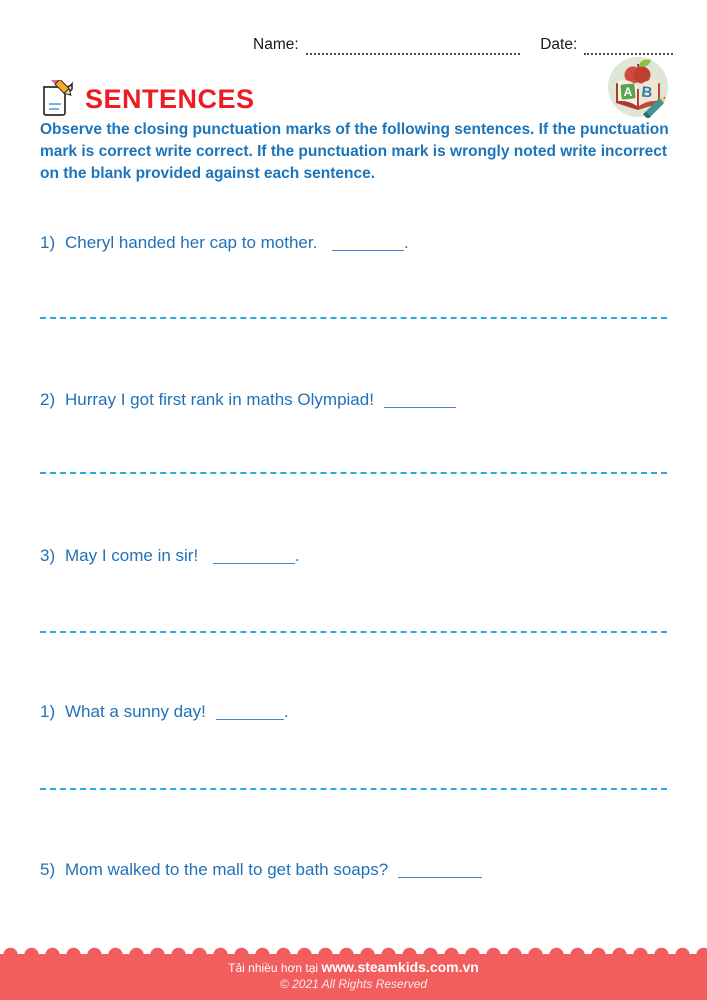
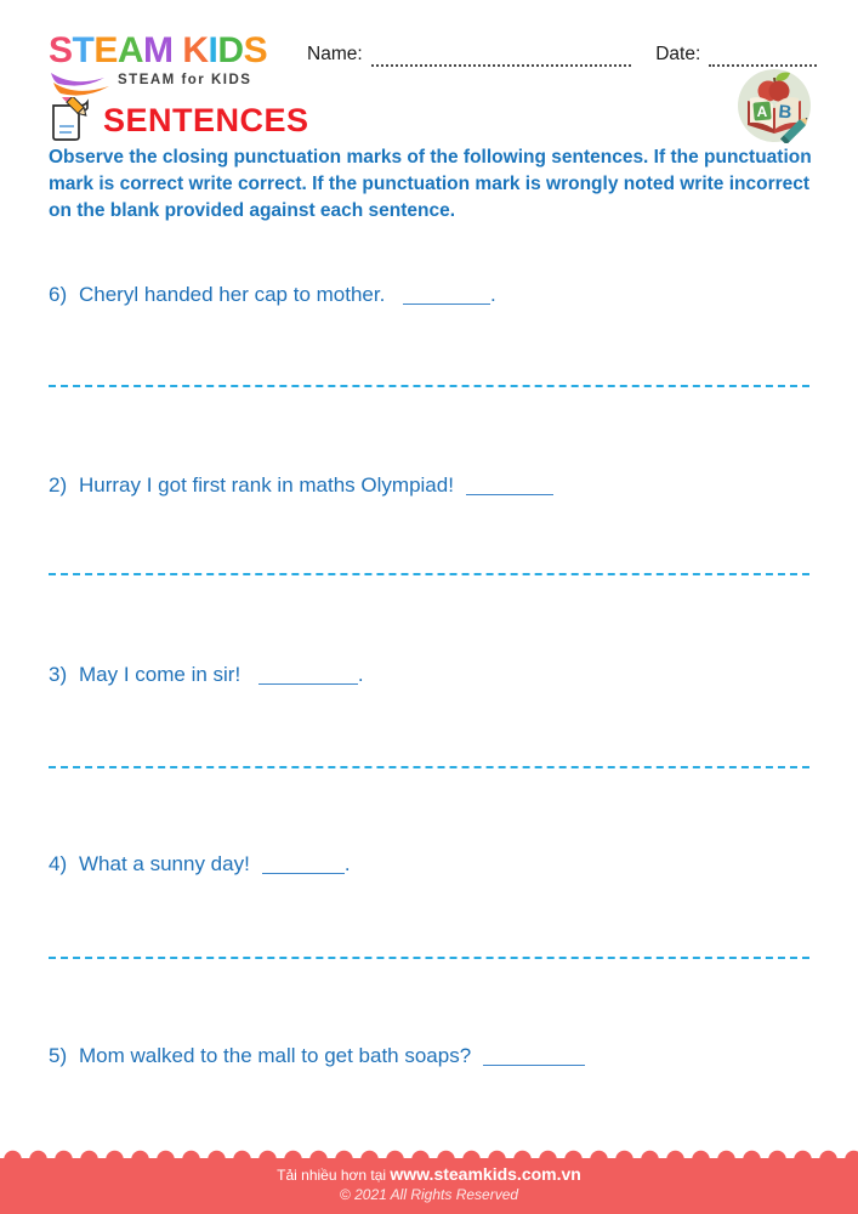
+ STEAM KIDS
+ STEAM for KIDS
  Name:
  Date:
  A
  SENTENCES
  Observe the closing punctuation marks of the following sentences. If the punctuation mark is correct write correct. If the punctuation mark is wrongly noted write incorrect on the blank provided against each sentence.
- 1) Cheryl handed her cap to mother. .
+ 6) Cheryl handed her cap to mother. .
  2) Hurray I got first rank in maths Olympiad!
  3) May I come in sir! .
- 1) What a sunny day! .
+ 4) What a sunny day! .
  5) Mom walked to the mall to get bath soaps?
  Tải nhiều hơn tại www.steamkids.com.vn
  © 2021 All Rights Reserved
